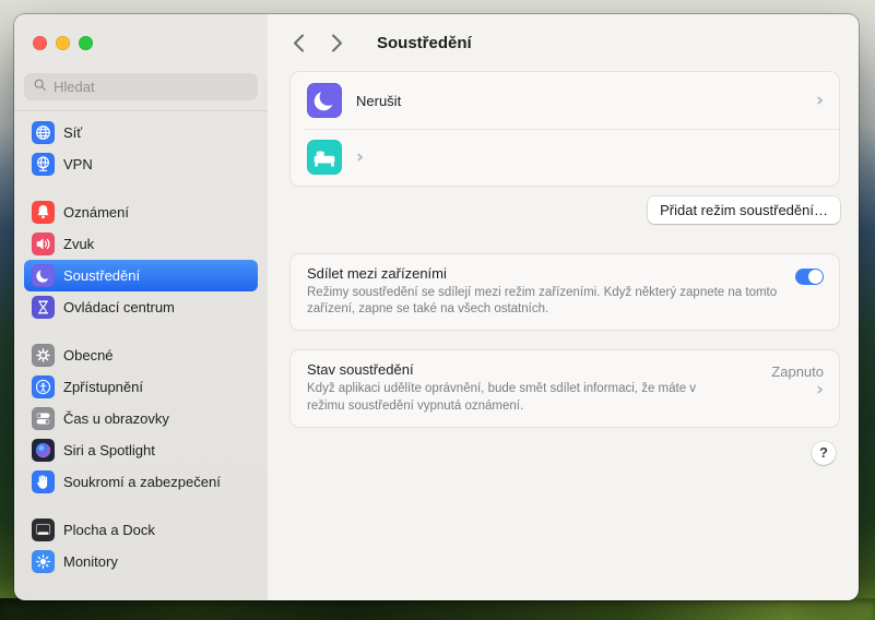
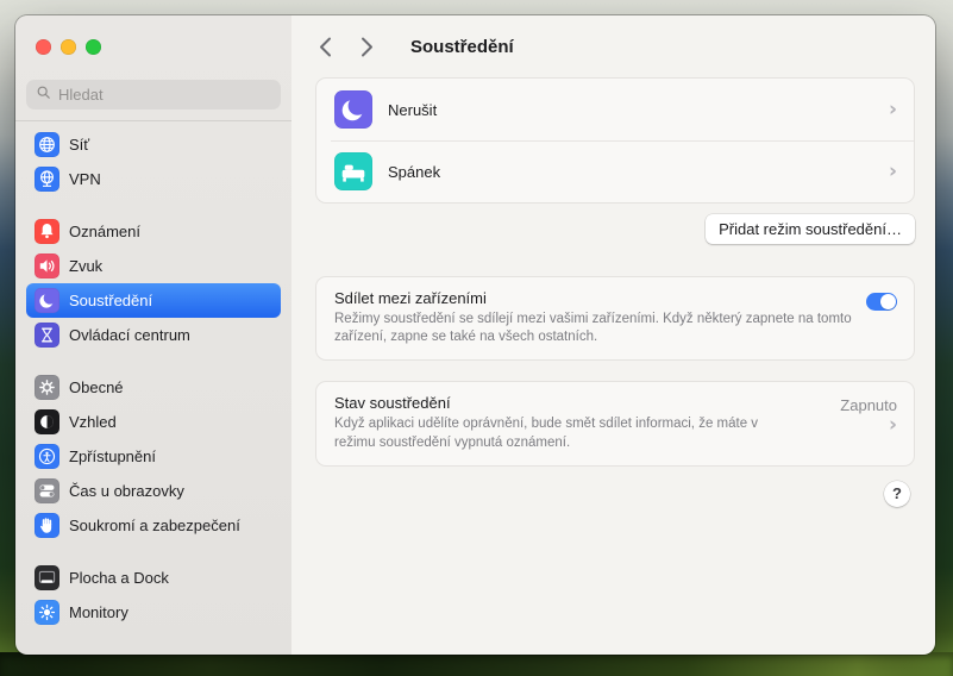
  Hledat
  Síť
  VPN
  Oznámení
  Zvuk
  Soustředění
  Ovládací centrum
  Obecné
+ Vzhled
  Zpřístupnění
  Čas u obrazovky
- Siri a Spotlight
  Soukromí a zabezpečení
  Plocha a Dock
  Monitory
  Soustředění
  Nerušit
  ›
+ Spánek
  ›
  Přidat režim soustředění…
  Sdílet mezi zařízeními
- Režimy soustředění se sdílejí mezi režim zařízeními. Když některý zapnete na tomto zařízení, zapne se také na všech ostatních.
+ Režimy soustředění se sdílejí mezi vašimi zařízeními. Když některý zapnete na tomto zařízení, zapne se také na všech ostatních.
  Stav soustředění
  Když aplikaci udělíte oprávnění, bude smět sdílet informaci, že máte v režimu soustředění vypnutá oznámení.
  Zapnuto
  ›
  ?
